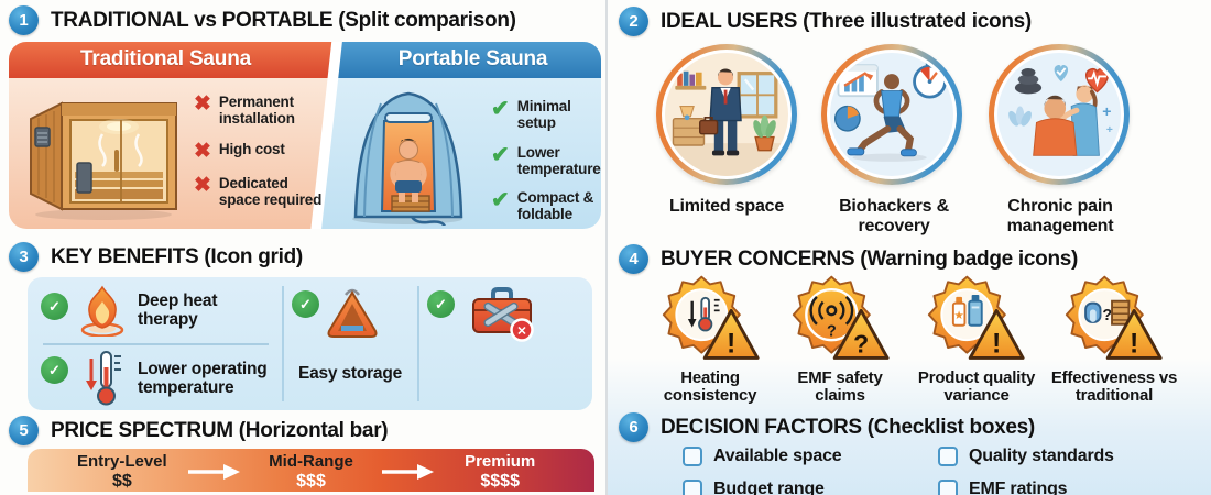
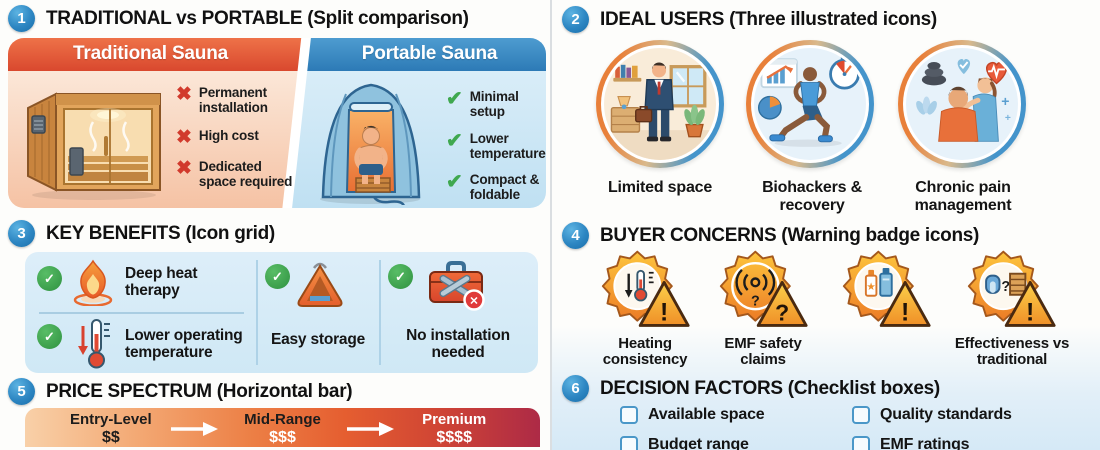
  1
  TRADITIONAL vs PORTABLE (Split comparison)
  Traditional Sauna
  Portable Sauna
  ✖
  Permanent installation
  ✖
  High cost
  ✖
  Dedicated space required
  ✔
  Minimal setup
  ✔
  Lower temperature
  ✔
  Compact & foldable
  3
  KEY BENEFITS (Icon grid)
  ✓
  Deep heat therapy
  ✓
  Lower operating temperature
  ✓
  Easy storage
  ✓
  ✕
+ No installation needed
  5
  PRICE SPECTRUM (Horizontal bar)
  Entry-Level
  $$
  Mid-Range
  $$$
  Premium
  $$$$
  2
  IDEAL USERS (Three illustrated icons)
  +
  +
  Limited space
  Biohackers & recovery
  Chronic pain management
  4
  BUYER CONCERNS (Warning badge icons)
  !
  ?
  ?
  ★
  !
  ?
  !
  Heating consistency
  EMF safety claims
- Product quality variance
  Effectiveness vs traditional
  6
  DECISION FACTORS (Checklist boxes)
  Available space
  Quality standards
  Budget range
  EMF ratings
